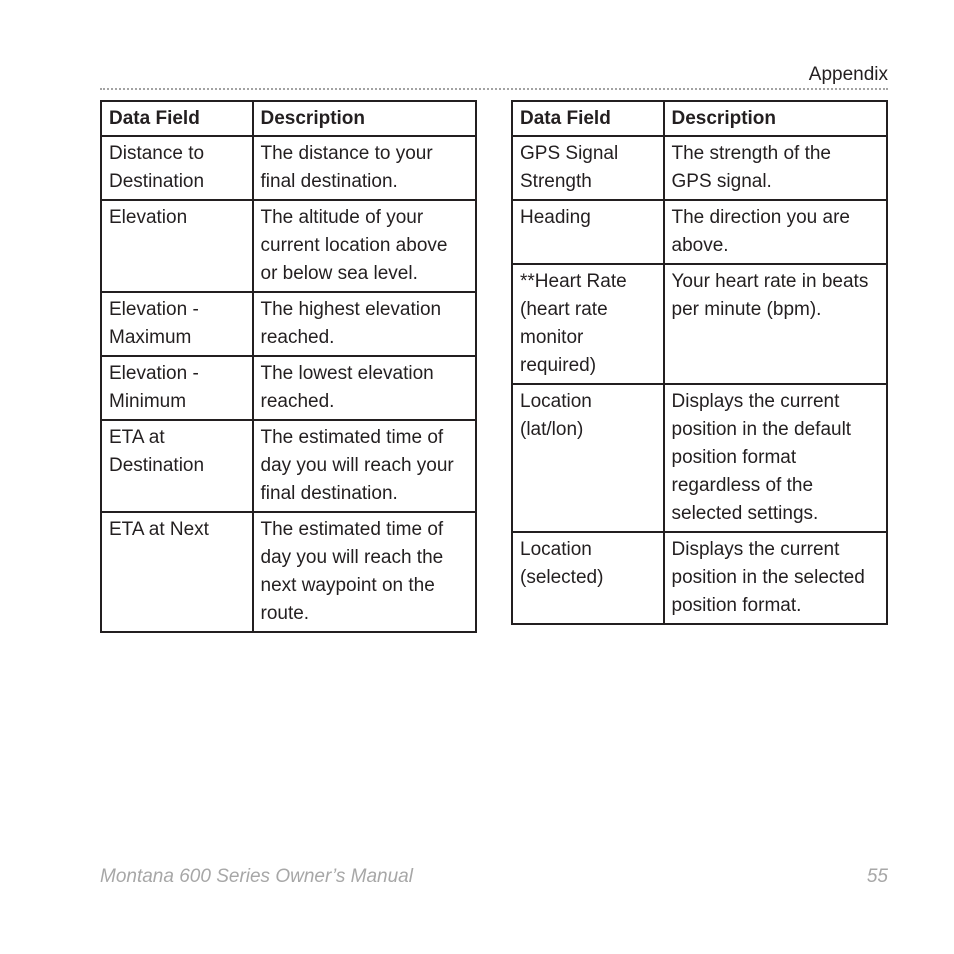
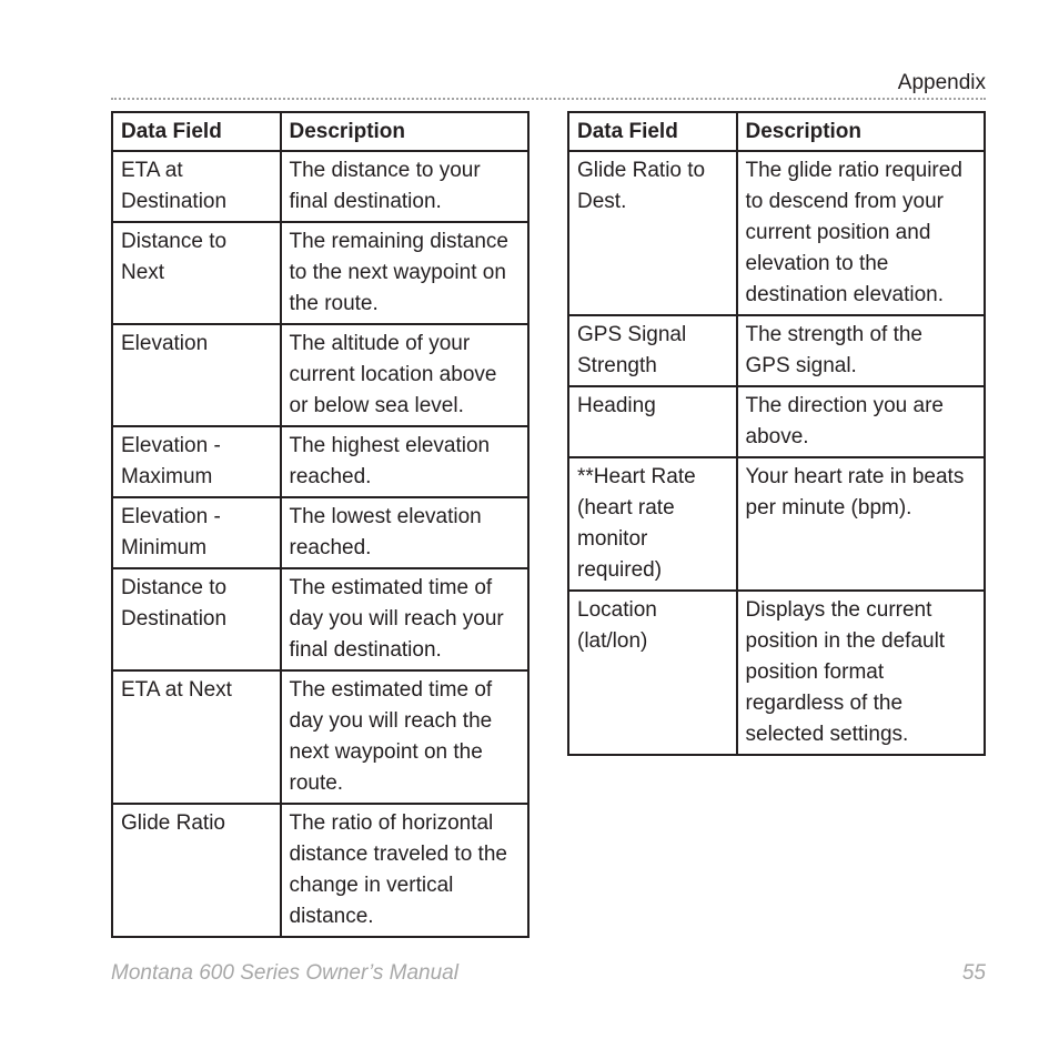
  Appendix
  Data Field	Description
- Distance to Destination	The distance to your final destination.
+ ETA at Destination	The distance to your final destination.
+ Distance to Next	The remaining distance to the next waypoint on the route.
  Elevation	The altitude of your current location above or below sea level.
  Elevation - Maximum	The highest elevation reached.
  Elevation - Minimum	The lowest elevation reached.
- ETA at Destination	The estimated time of day you will reach your final destination.
+ Distance to Destination	The estimated time of day you will reach your final destination.
  ETA at Next	The estimated time of day you will reach the next waypoint on the route.
+ Glide Ratio	The ratio of horizontal distance traveled to the change in vertical distance.
  Data Field	Description
+ Glide Ratio to Dest.	The glide ratio required to descend from your current position and elevation to the destination elevation.
  GPS Signal Strength	The strength of the GPS signal.
  Heading	The direction you are above.
  **Heart Rate (heart rate monitor required)	Your heart rate in beats per minute (bpm).
  Location (lat/lon)	Displays the current position in the default position format regardless of the selected settings.
- Location (selected)	Displays the current position in the selected position format.
  Montana 600 Series Owner’s Manual
  55
